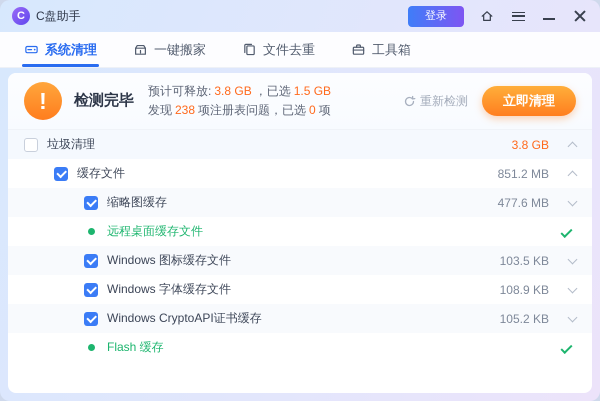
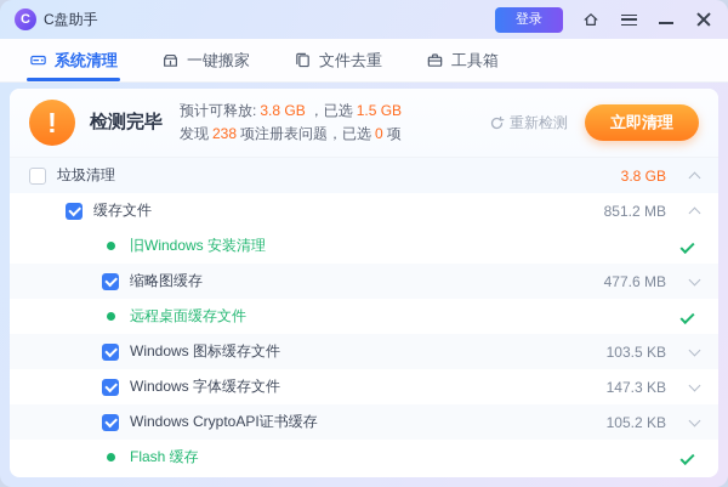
  C
  C盘助手
  登录
  系统清理
  一键搬家
  文件去重
  工具箱
  !
  检测完毕
  预计可释放: 3.8 GB ，已选 1.5 GB
  发现 238 项注册表问题，已选 0 项
  重新检测
  立即清理
  垃圾清理
  3.8 GB
  缓存文件
  851.2 MB
+ 旧Windows 安装清理
  缩略图缓存
  477.6 MB
  远程桌面缓存文件
  Windows 图标缓存文件
  103.5 KB
  Windows 字体缓存文件
- 108.9 KB
+ 147.3 KB
  Windows CryptoAPI证书缓存
  105.2 KB
  Flash 缓存
